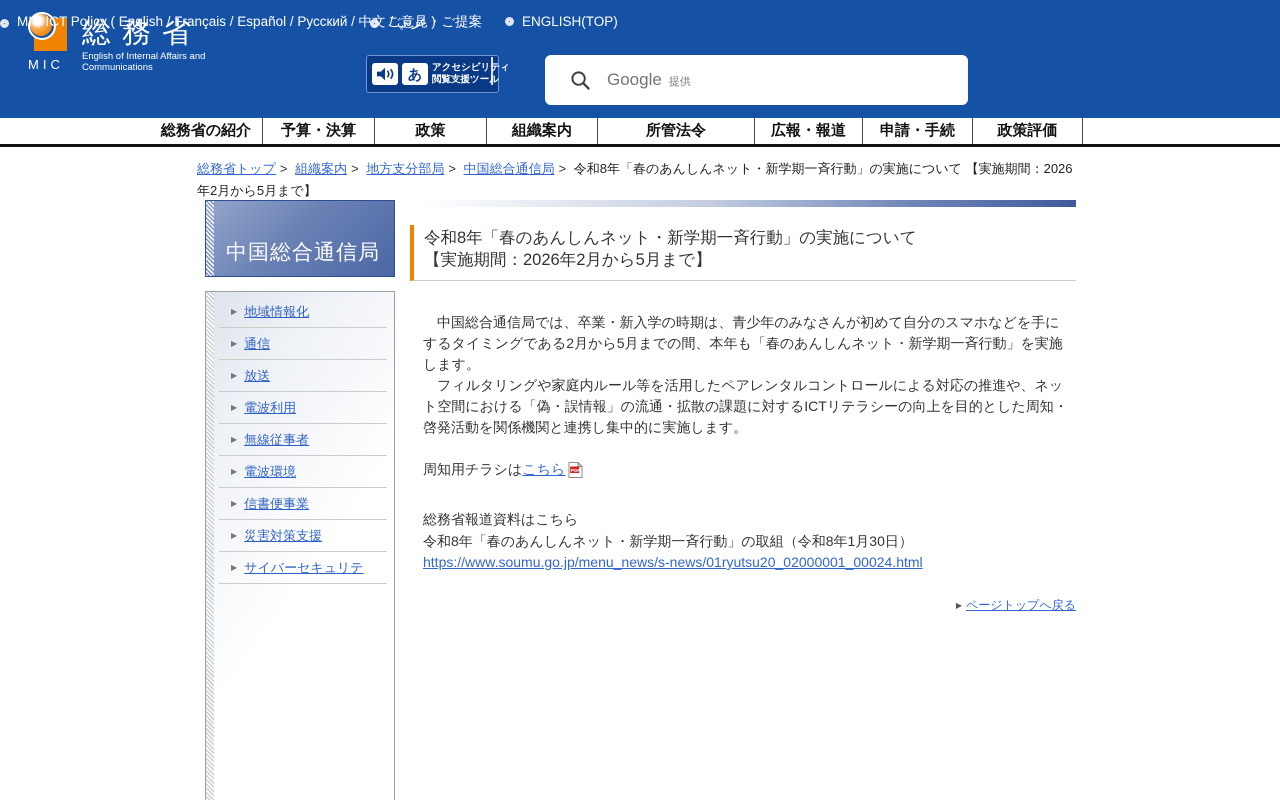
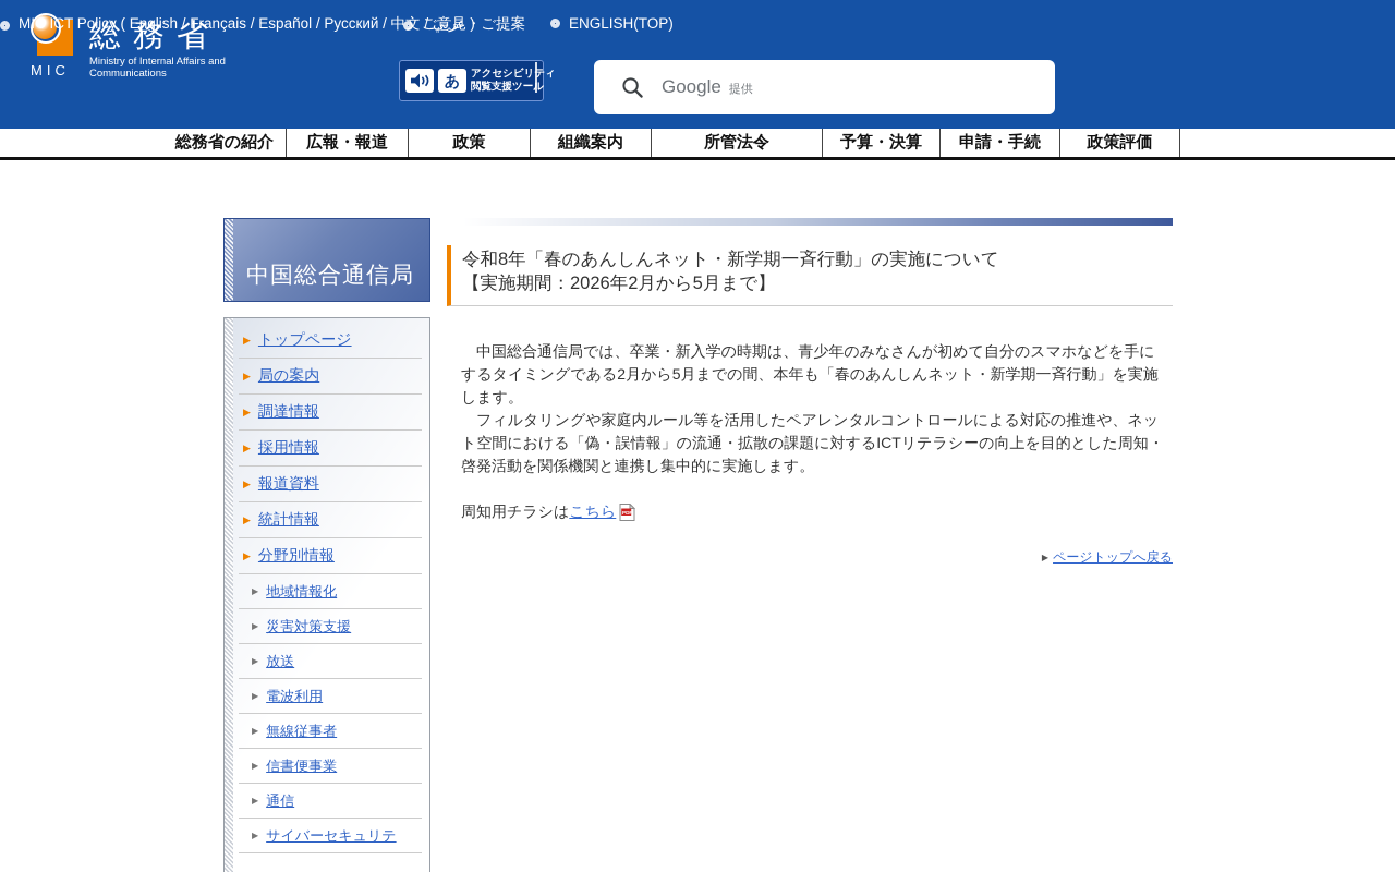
  MIC
  総務省
- English of Internal Affairs and Communications
+ Ministry of Internal Affairs and Communications
  ご意見・ご提案
  ENGLISH(TOP)
  MIC ICT Policy ( English / Français / Español / Русский / 中文 / عربي )
  あ
  アクセシビリティ
  閲覧支援ツール
  Google
  提供
  総務省の紹介
- 予算・決算
+ 広報・報道
  政策
  組織案内
  所管法令
- 広報・報道
+ 予算・決算
  申請・手続
  政策評価
- 総務省トップ > 組織案内 > 地方支分部局 > 中国総合通信局 > 令和8年「春のあんしんネット・新学期一斉行動」の実施について 【実施期間：2026年2月から5月まで】
  中国総合通信局
+ トップページ
+ 局の案内
+ 調達情報
+ 採用情報
+ 報道資料
+ 統計情報
+ 分野別情報
  地域情報化
- 通信
+ 災害対策支援
  放送
  電波利用
  無線従事者
- 電波環境
  信書便事業
- 災害対策支援
+ 通信
  サイバーセキュリテ
  令和8年「春のあんしんネット・新学期一斉行動」の実施について
  【実施期間：2026年2月から5月まで】
  中国総合通信局では、卒業・新入学の時期は、青少年のみなさんが初めて自分のスマホなどを手にするタイミングである2月から5月までの間、本年も「春のあんしんネット・新学期一斉行動」を実施します。
  フィルタリングや家庭内ルール等を活用したペアレンタルコントロールによる対応の推進や、ネット空間における「偽・誤情報」の流通・拡散の課題に対するICTリテラシーの向上を目的とした周知・啓発活動を関係機関と連携し集中的に実施します。
  周知用チラシは
  こちら
- 総務省報道資料はこちら
- 令和8年「春のあんしんネット・新学期一斉行動」の取組（令和8年1月30日）
- https://www.soumu.go.jp/menu_news/s-news/01ryutsu20_02000001_00024.html
  ページトップへ戻る
